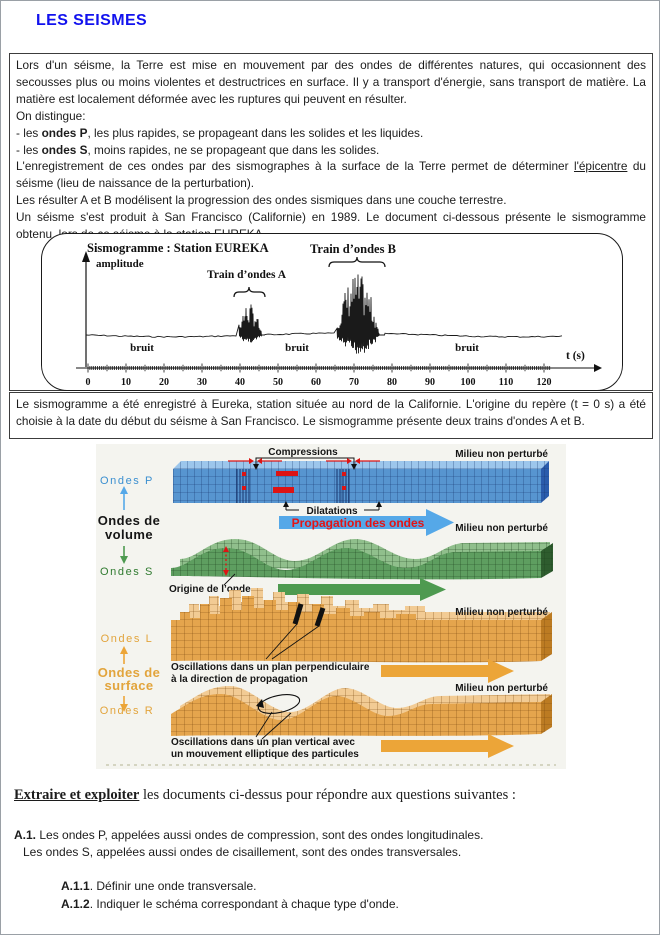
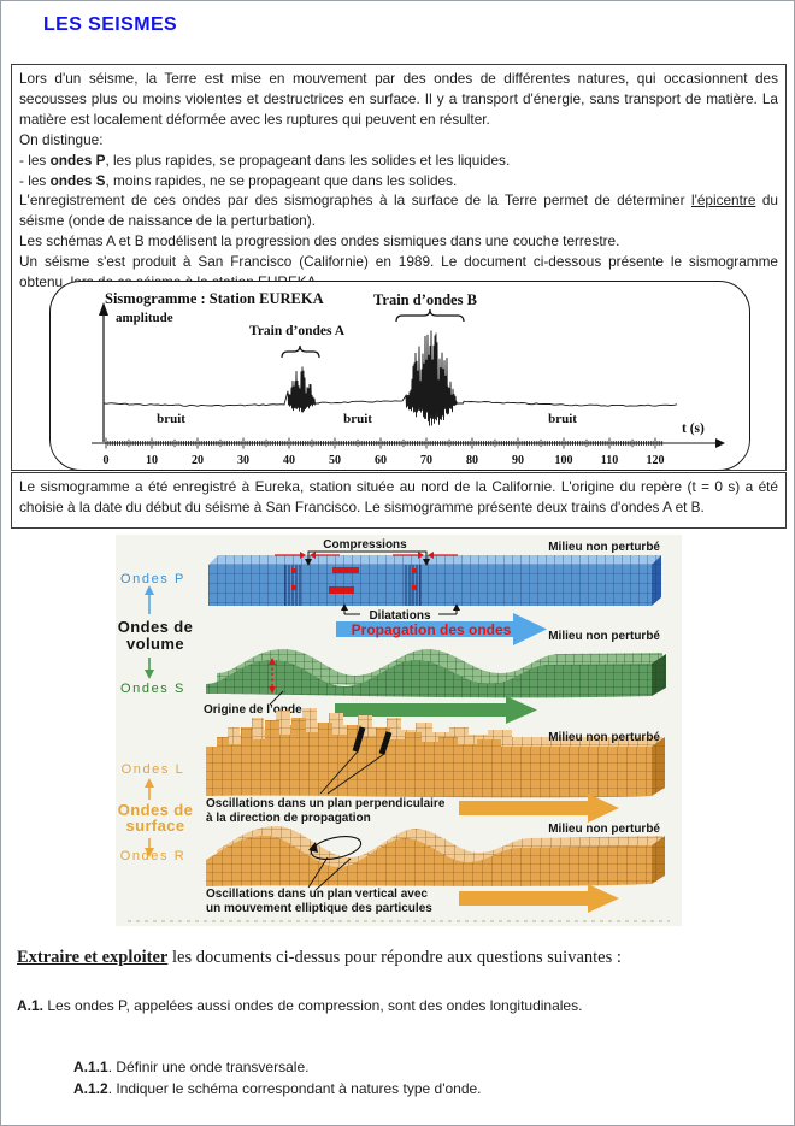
  LES SEISMES
  Lors d'un séisme, la Terre est mise en mouvement par des ondes de différentes natures, qui occasionnent des secousses plus ou moins violentes et destructrices en surface. Il y a transport d'énergie, sans transport de matière. La matière est localement déformée avec les ruptures qui peuvent en résulter.
  On distingue:
  - les ondes P, les plus rapides, se propageant dans les solides et les liquides.
  - les ondes S, moins rapides, ne se propageant que dans les solides.
- L'enregistrement de ces ondes par des sismographes à la surface de la Terre permet de déterminer l'épicentre du séisme (lieu de naissance de la perturbation).
+ L'enregistrement de ces ondes par des sismographes à la surface de la Terre permet de déterminer l'épicentre du séisme (onde de naissance de la perturbation).
- Les résulter A et B modélisent la progression des ondes sismiques dans une couche terrestre.
+ Les schémas A et B modélisent la progression des ondes sismiques dans une couche terrestre.
  Un séisme s'est produit à San Francisco (Californie) en 1989. Le document ci-dessous présente le sismogramme obtenu,
  Sismogramme : Station EUREKA
  Train d’ondes B
  Train d’ondes A
  amplitude
  bruit
  bruit
  bruit
  t (s)
  0
  10
  20
  30
  40
  50
  60
  70
  80
  90
  100
  110
  120
  Le sismogramme a été enregistré à Eureka, station située au nord de la Californie. L'origine du repère (t = 0 s) a été choisie à la date du début du séisme à San Francisco. Le sismogramme présente deux trains d'ondes A et B.
  Ondes P
  Ondes de
  volume
  Ondes S
  Ondes L
  Ondes de
  surface
  Ondes R
  Compressions
  Dilatations
  Propagation des ondes
  Milieu non perturbé
  Origine de l’onde
  Milieu non perturbé
  Oscillations dans un plan perpendiculaire
  à la direction de propagation
  Milieu non perturbé
  Oscillations dans un plan vertical avec
  un mouvement elliptique des particules
  Milieu non perturbé
  Extraire et exploiter les documents ci-dessus pour répondre aux questions suivantes :
  A.1. Les ondes P, appelées aussi ondes de compression, sont des ondes longitudinales.
- Les ondes S, appelées aussi ondes de cisaillement, sont des ondes transversales.
  A.1.1. Définir une onde transversale.
- A.1.2. Indiquer le schéma correspondant à chaque type d'onde.
+ A.1.2. Indiquer le schéma correspondant à natures type d'onde.
